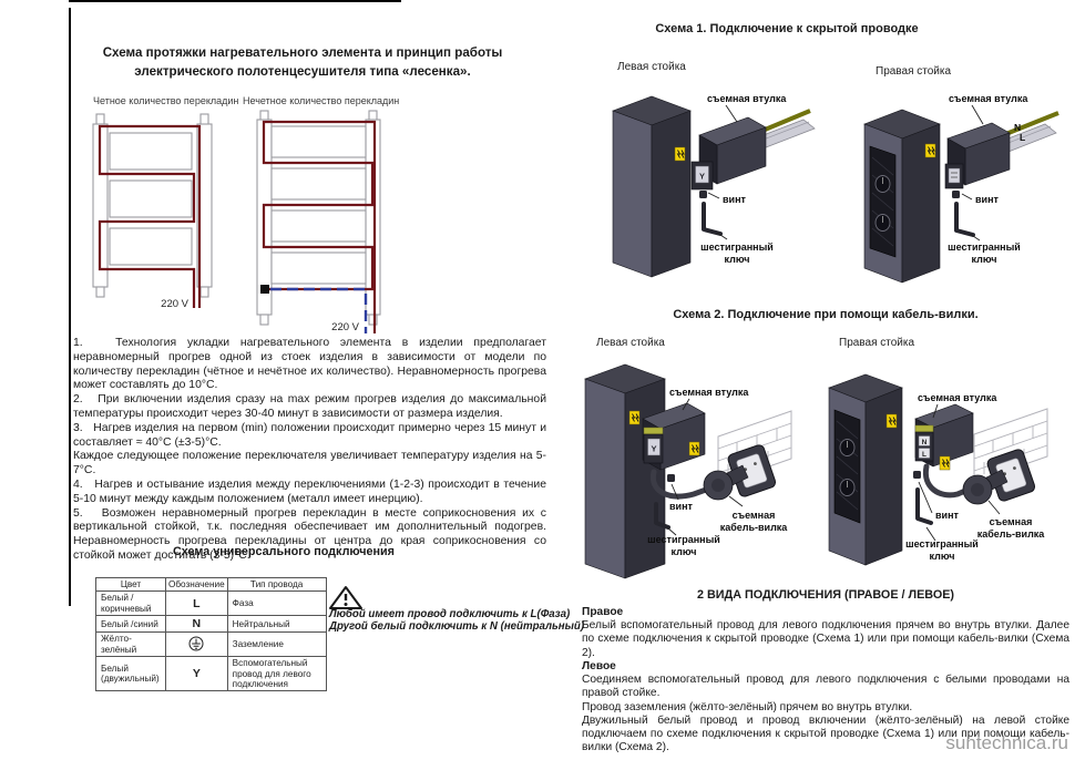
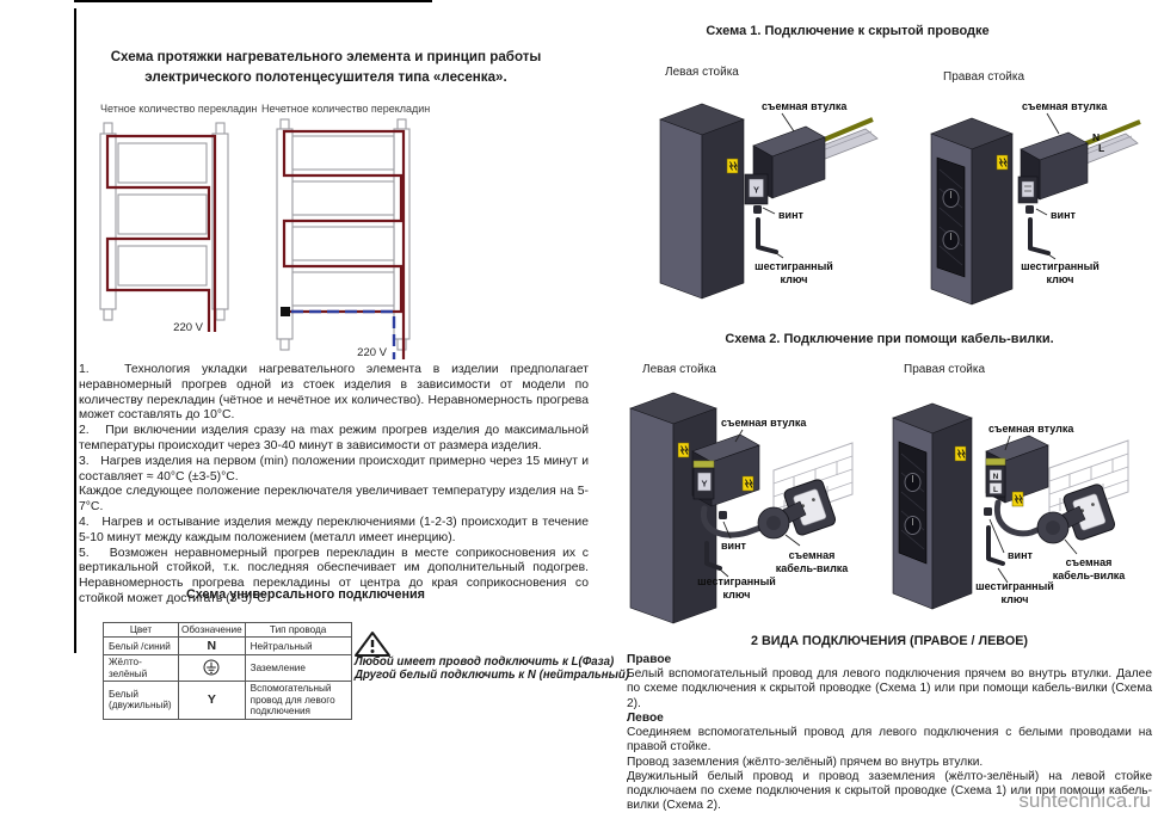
  Схема протяжки нагревательного элемента и принцип работы электрического полотенцесушителя типа «лесенка».
  Четное количество перекладин
  Нечетное количество перекладин
  220 V
  220 V
  1. Технология укладки нагревательного элемента в изделии предполагает неравномерный прогрев одной из стоек изделия в зависимости от модели по количеству перекладин (чётное и нечётное их количество). Неравномерность прогрева может составлять до 10°С.
  2. При включении изделия сразу на max режим прогрев изделия до максимальной температуры происходит через 30-40 минут в зависимости от размера изделия.
  3. Нагрев изделия на первом (min) положении происходит примерно через 15 минут и составляет ≈ 40°С (±3-5)°С.
  Каждое следующее положение переключателя увеличивает температуру изделия на 5-7°С.
  4. Нагрев и остывание изделия между переключениями (1-2-3) происходит в течение 5-10 минут между каждым положением (металл имеет инерцию).
  5. Возможен неравномерный прогрев перекладин в месте соприкосновения их с вертикальной стойкой, т.к. последняя обеспечивает им дополнительный подогрев. Неравномерность прогрева перекладины от центра до края соприкосновения со стойкой может достигать (3-5)°С.
  Схема универсального подключения
  Цвет	Обозначение	Тип провода
- Белый /коричневый	L	Фаза
  Белый /синий	N	Нейтральный
  Жёлто-зелёный		Заземление
  Белый (двужильный)	Y	Вспомогательный провод для левого подключения
  Любой имеет провод подключить к L(Фаза)
  Другой белый подключить к N (нейтральный
  Схема 1. Подключение к скрытой проводке
  Левая стойка
  Правая стойка
  Y
  съемная втулка
  винт
  шестигранный
  ключ
  N
  L
  съемная втулка
  винт
  шестигранный
  ключ
  Схема 2. Подключение при помощи кабель-вилки.
  Левая стойка
  Правая стойка
  Y
  съемная втулка
  винт
  шестигранный
  ключ
  съемная
  кабель-вилка
  съемная втулка
  винт
  шестигранный
  ключ
  съемная
  кабель-вилка
  2 ВИДА ПОДКЛЮЧЕНИЯ (ПРАВОЕ / ЛЕВОЕ)
  Правое
  Белый вспомогательный провод для левого подключения прячем во внутрь втулки. Далее по схеме подключения к скрытой проводке (Схема 1) или при помощи кабель-вилки (Схема 2).
  Левое
  Соединяем вспомогательный провод для левого подключения с белыми проводами на правой стойке.
  Провод заземления (жёлто-зелёный) прячем во внутрь втулки.
- Двужильный белый провод и провод включении (жёлто-зелёный) на левой стойке подключаем по схеме подключения к скрытой проводке (Схема 1) или при помощи кабель-вилки (Схема 2).
+ Двужильный белый провод и провод заземления (жёлто-зелёный) на левой стойке подключаем по схеме подключения к скрытой проводке (Схема 1) или при помощи кабель-вилки (Схема 2).
  suntechnica.ru
